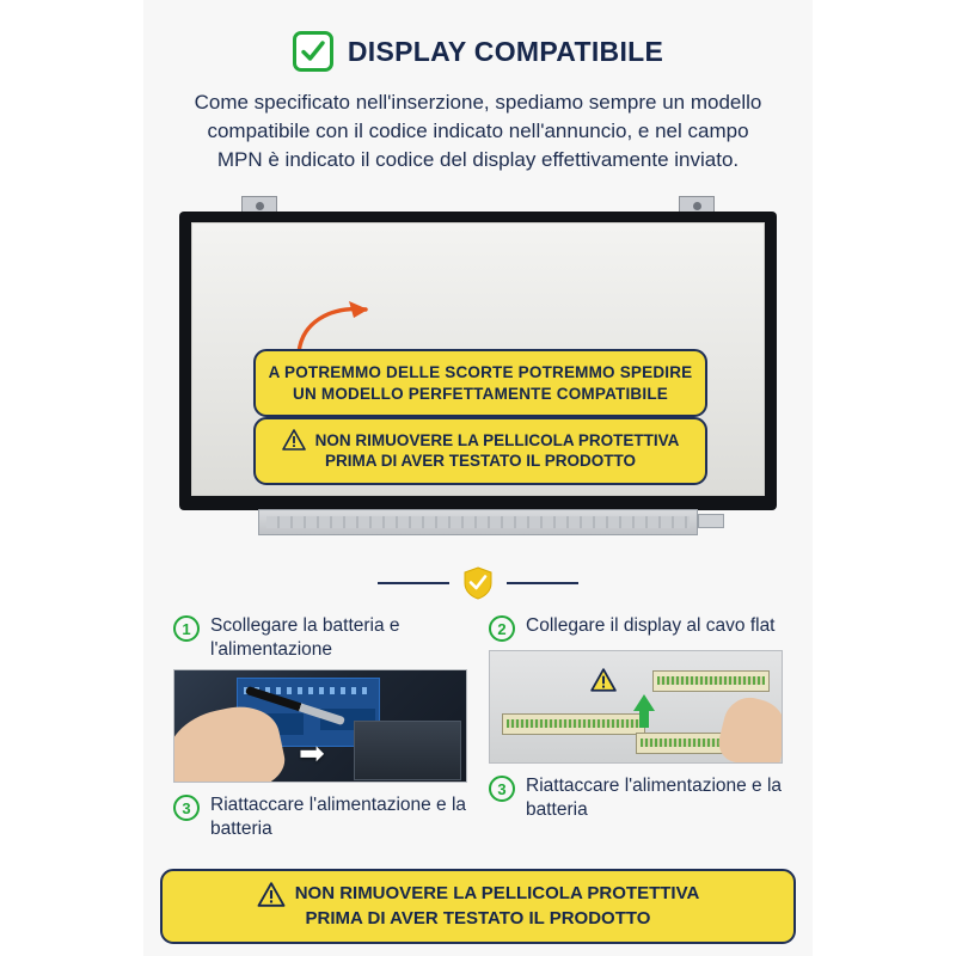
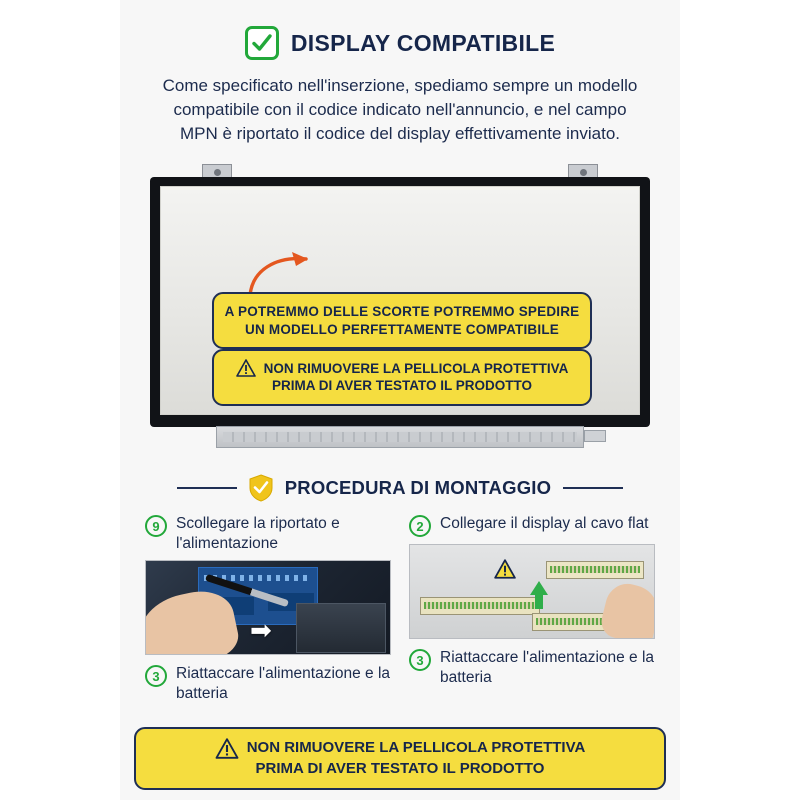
  DISPLAY COMPATIBILE
- Come specificato nell'inserzione, spediamo sempre un modello compatibile con il codice indicato nell'annuncio, e nel campo MPN è indicato il codice del display effettivamente inviato.
+ Come specificato nell'inserzione, spediamo sempre un modello compatibile con il codice indicato nell'annuncio, e nel campo MPN è riportato il codice del display effettivamente inviato.
  A POTREMMO DELLE SCORTE POTREMMO SPEDIRE
  UN MODELLO PERFETTAMENTE COMPATIBILE
  NON RIMUOVERE LA PELLICOLA PROTETTIVA
  PRIMA DI AVER TESTATO IL PRODOTTO
+ PROCEDURA DI MONTAGGIO
- 1
+ 9
- Scollegare la batteria e l'alimentazione
+ Scollegare la riportato e l'alimentazione
  ➡
  3
  Riattaccare l'alimentazione e la batteria
  2
  Collegare il display al cavo flat
  3
  Riattaccare l'alimentazione e la batteria
  NON RIMUOVERE LA PELLICOLA PROTETTIVA
  PRIMA DI AVER TESTATO IL PRODOTTO
